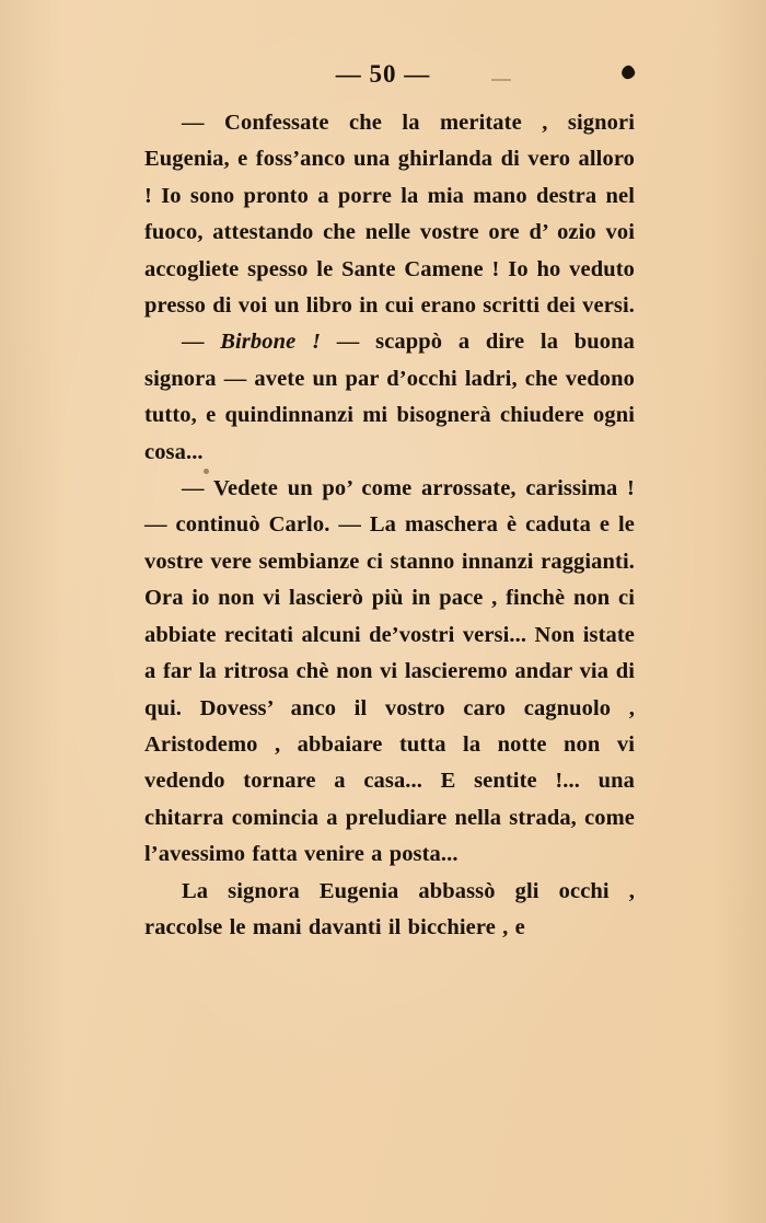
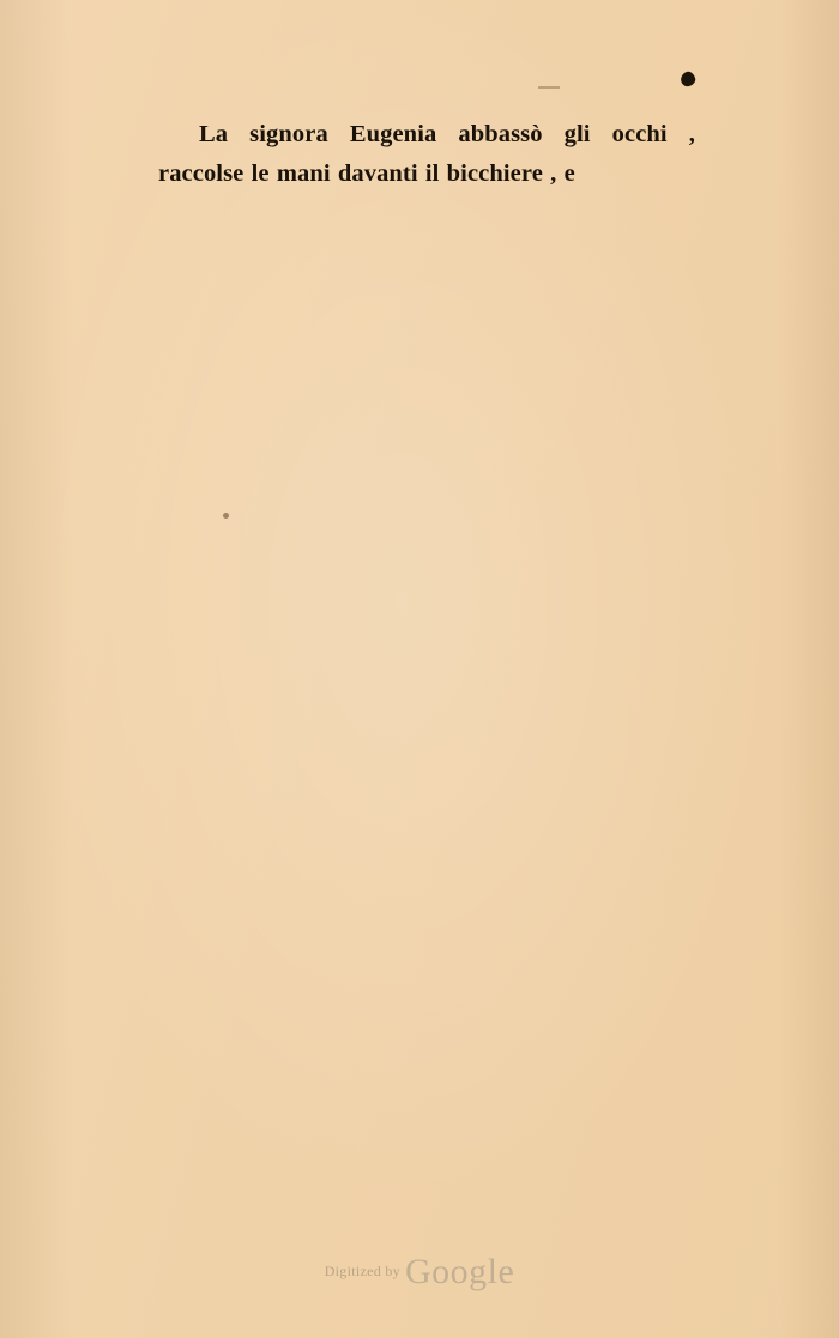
- — 50 —
- — Confessate che la meritate , signori Eugenia, e foss’anco una ghirlanda di vero alloro ! Io sono pronto a porre la mia mano destra nel fuoco, attestando che nelle vostre ore d’ ozio voi accogliete spesso le Sante Camene ! Io ho veduto presso di voi un libro in cui erano scritti dei versi.
- — Birbone ! — scappò a dire la buona signora — avete un par d’occhi ladri, che vedono tutto, e quindinnanzi mi bisognerà chiudere ogni cosa...
- — Vedete un po’ come arrossate, carissima ! — continuò Carlo. — La maschera è caduta e le vostre vere sembianze ci stanno innanzi raggianti. Ora io non vi lascierò più in pace , finchè non ci abbiate recitati alcuni de’vostri versi... Non istate a far la ritrosa chè non vi lascieremo andar via di qui. Dovess’ anco il vostro caro cagnuolo , Aristodemo , abbaiare tutta la notte non vi vedendo tornare a casa... E sentite !... una chitarra comincia a preludiare nella strada, come l’avessimo fatta venire a posta...
  La signora Eugenia abbassò gli occhi , raccolse le mani davanti il bicchiere , e
+ Digitized by Google
